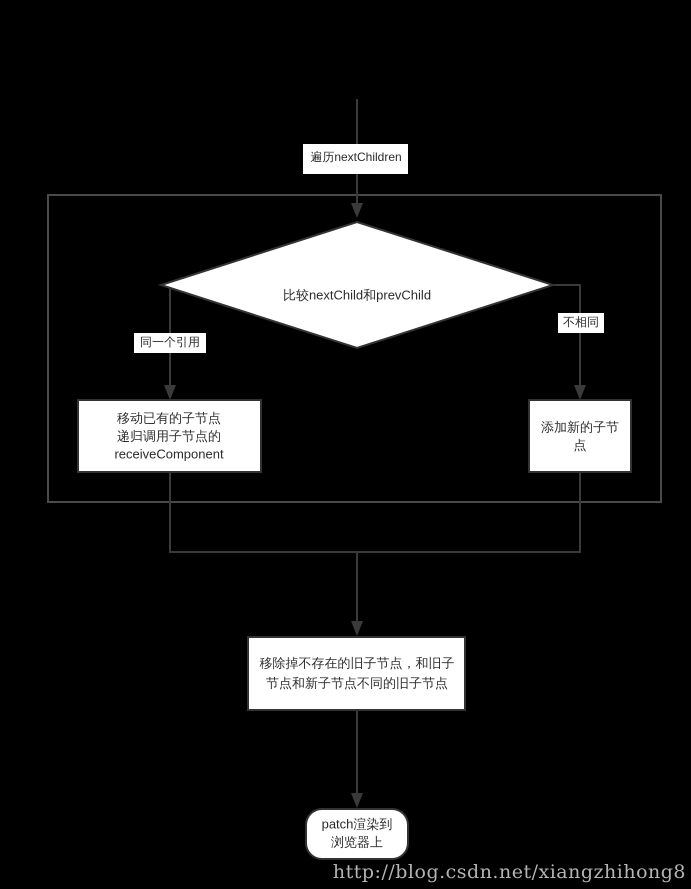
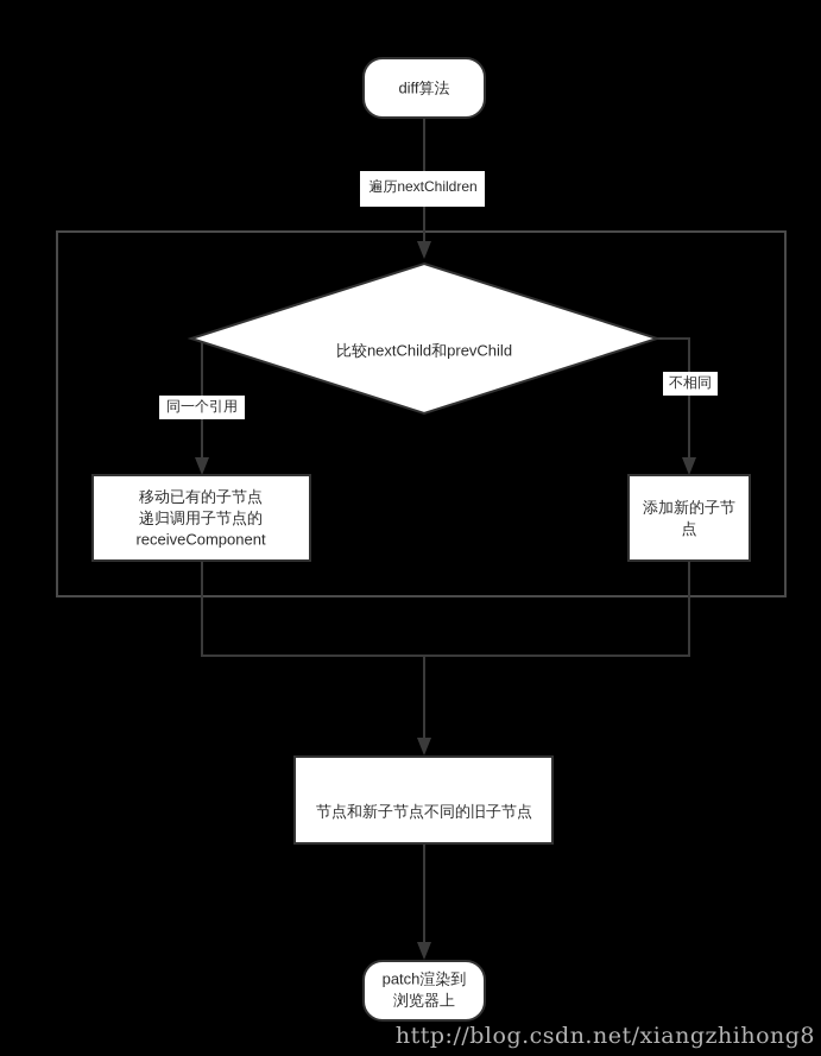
+ diff算法
  比较nextChild和prevChild
  移动已有的子节点
  递归调用子节点的
  receiveComponent
  添加新的子节
  点
- 移除掉不存在的旧子节点，和旧子
  节点和新子节点不同的旧子节点
  patch渲染到
  浏览器上
  遍历nextChildren
  同一个引用
  不相同
  http://blog.csdn.net/xiangzhihong8
